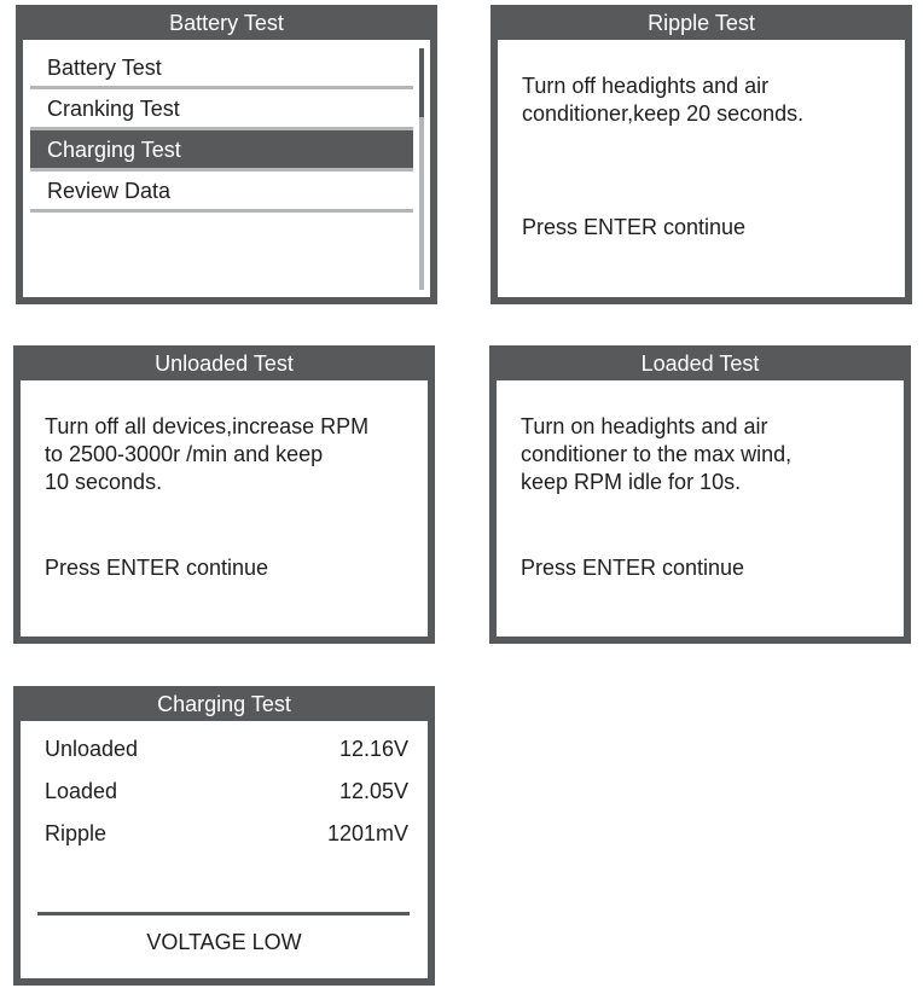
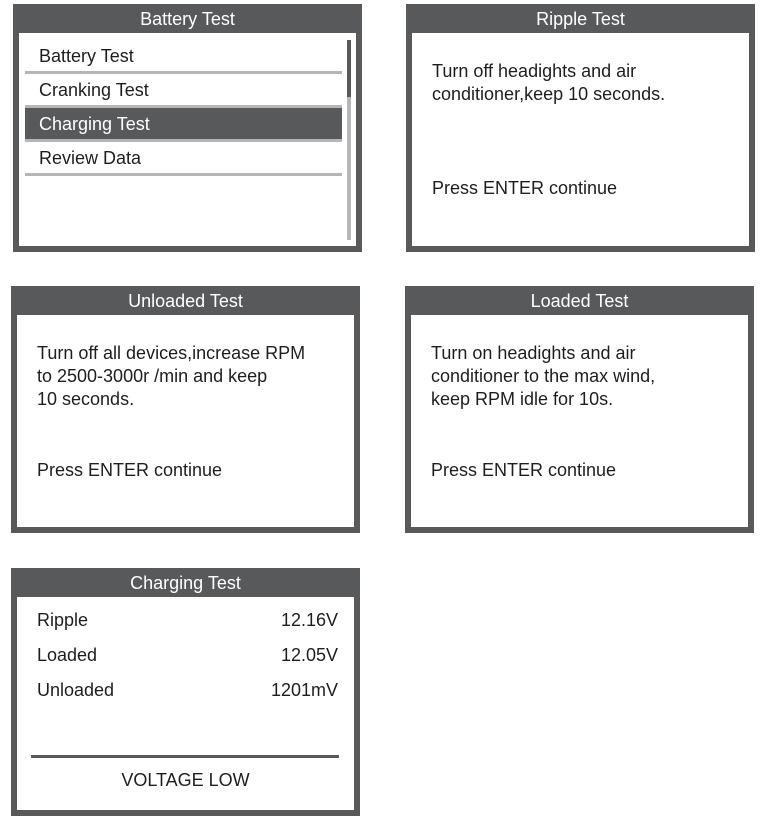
  Battery Test
  Battery Test
  Cranking Test
  Charging Test
  Review Data
  Ripple Test
  Turn off headights and air
- conditioner,keep 20 seconds.
+ conditioner,keep 10 seconds.
  Press ENTER continue
  Unloaded Test
  Turn off all devices,increase RPM
  to 2500-3000r /min and keep
  10 seconds.
  Press ENTER continue
  Loaded Test
  Turn on headights and air
  conditioner to the max wind,
  keep RPM idle for 10s.
  Press ENTER continue
  Charging Test
- Unloaded
+ Ripple
  12.16V
  Loaded
  12.05V
- Ripple
+ Unloaded
  1201mV
  VOLTAGE LOW
